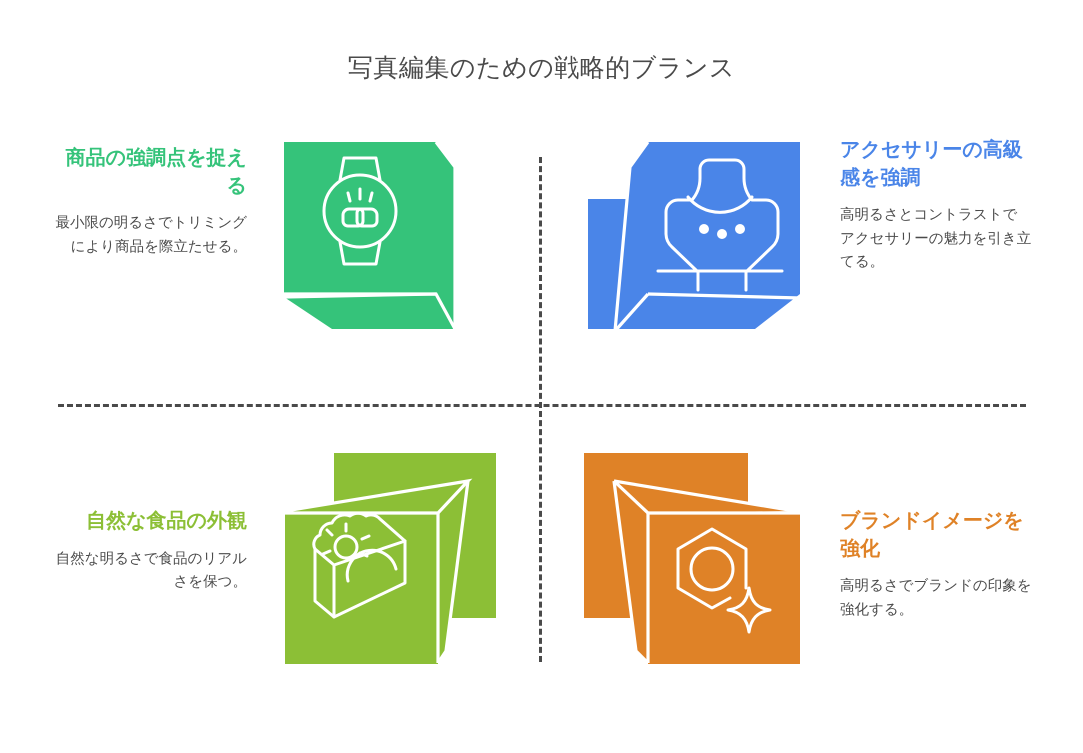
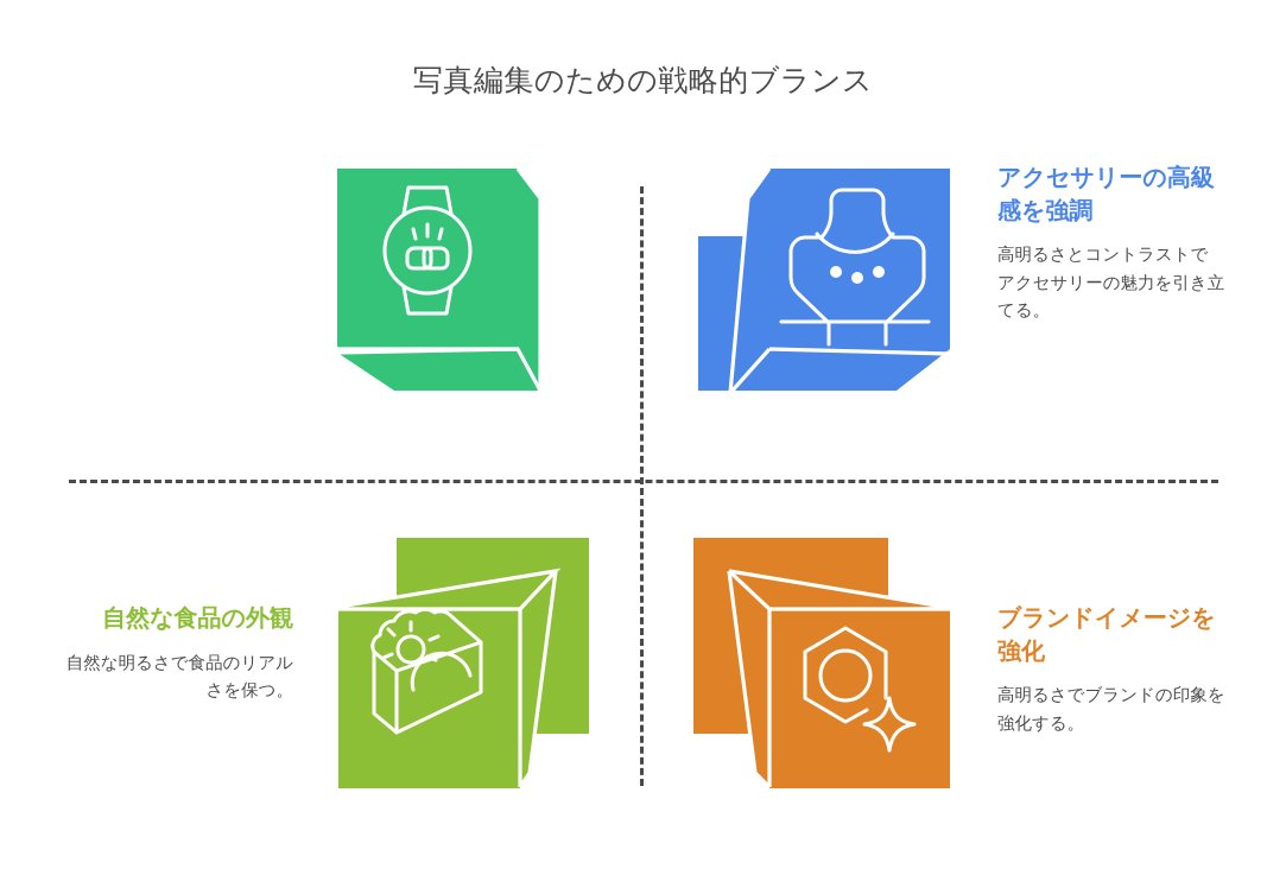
  写真編集のための戦略的ブランス
- 商品の強調点を捉える
- 最小限の明るさでトリミングにより商品を際立たせる。
  アクセサリーの高級感を強調
  高明るさとコントラストでアクセサリーの魅力を引き立てる。
  自然な食品の外観
  自然な明るさで食品のリアルさを保つ。
  ブランドイメージを強化
  高明るさでブランドの印象を強化する。
